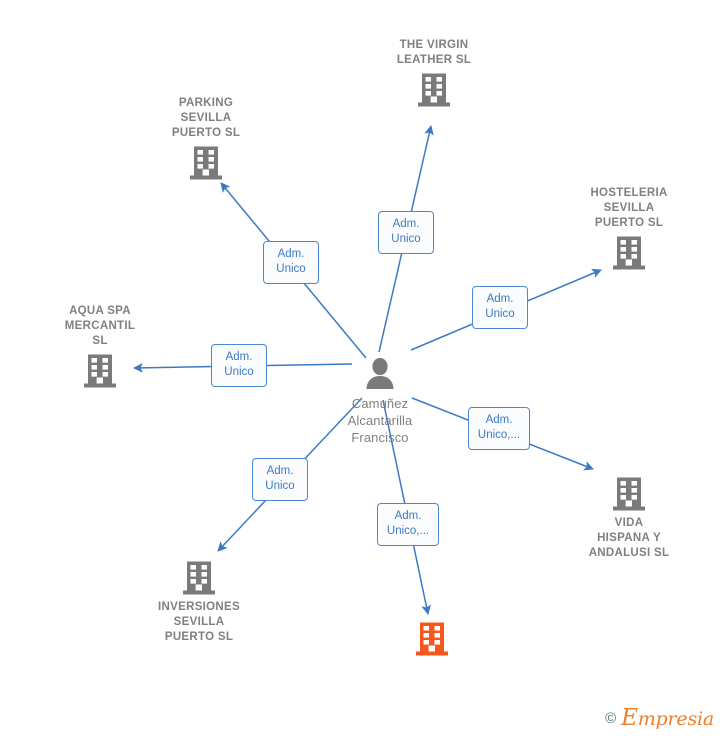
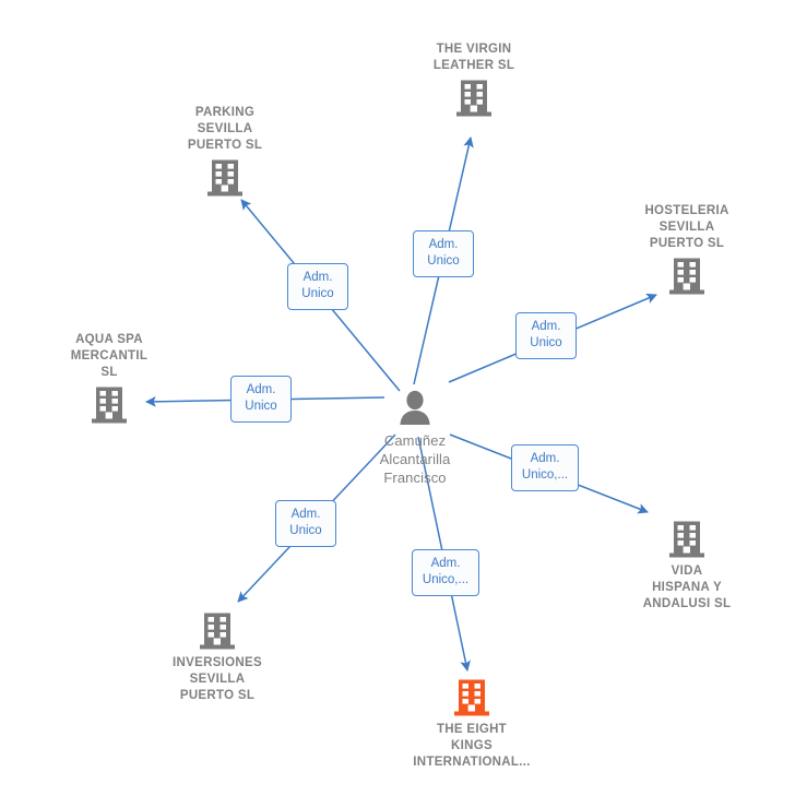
  THE VIRGIN
  LEATHER SL
  PARKING
  SEVILLA
  PUERTO SL
  HOSTELERIA
  SEVILLA
  PUERTO SL
  AQUA SPA
  MERCANTIL
  SL
  VIDA
  HISPANA Y
  ANDALUSI SL
  INVERSIONES
  SEVILLA
  PUERTO SL
+ THE EIGHT
+ KINGS
+ INTERNATIONAL...
  Camuñez
  Alcantarilla
  Francisco
  Adm.
  Unico
  Adm.
  Unico
  Adm.
  Unico
  Adm.
  Unico
  Adm.
  Unico,...
  Adm.
  Unico
  Adm.
  Unico,...
- ©
- Empresia
